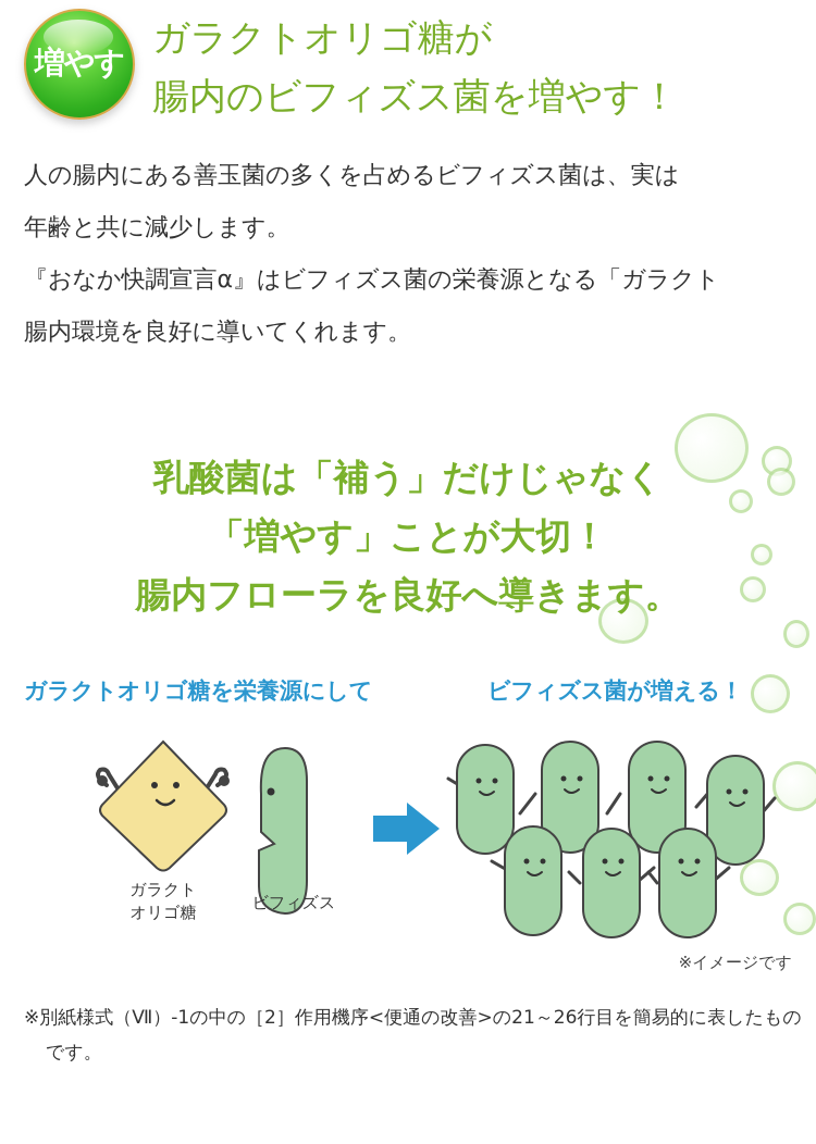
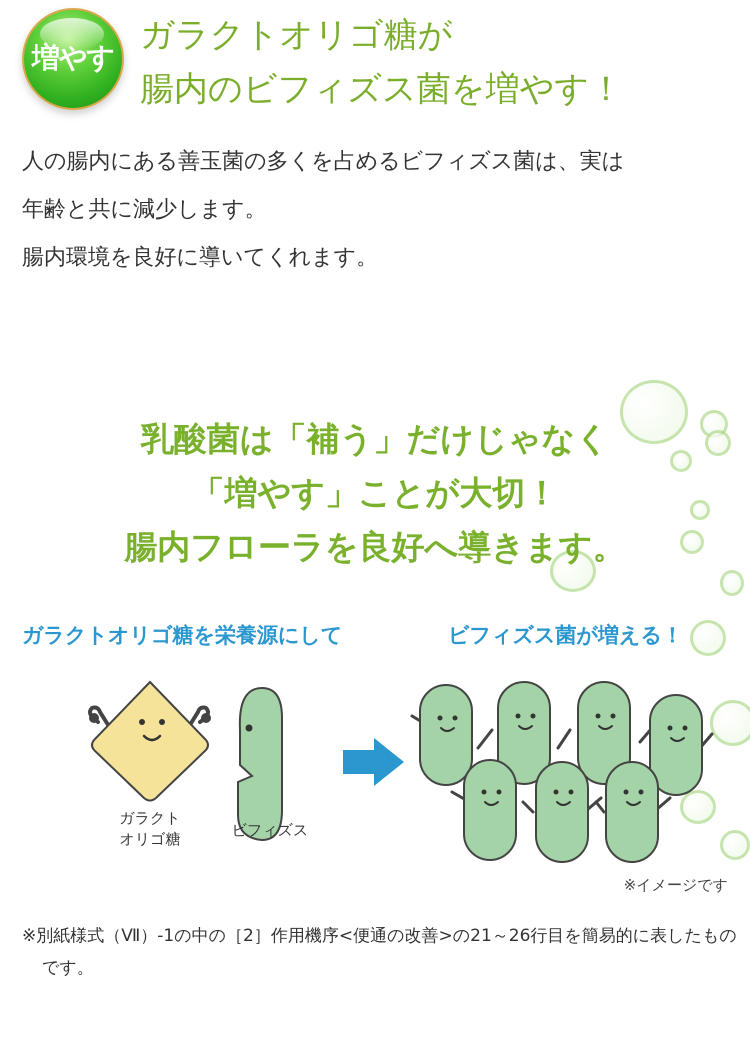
  増やす
  ガラクトオリゴ糖が
  腸内のビフィズス菌を増やす！
  人の腸内にある善玉菌の多くを占めるビフィズス菌は、実は
  年齢と共に減少します。
- 『おなか快調宣言α』はビフィズス菌の栄養源となる「ガラクト
  腸内環境を良好に導いてくれます。
  乳酸菌は「補う」だけじゃなく
  「増やす」ことが大切！
  腸内フローラを良好へ導きます。
  ガラクトオリゴ糖を栄養源にして
  ビフィズス菌が増える！
  ガラクト
  オリゴ糖
  ビフィズス
  ※イメージです
  ※別紙様式（Ⅶ）-1の中の［2］作用機序<便通の改善>の21～26行目を簡易的に表したものです。
